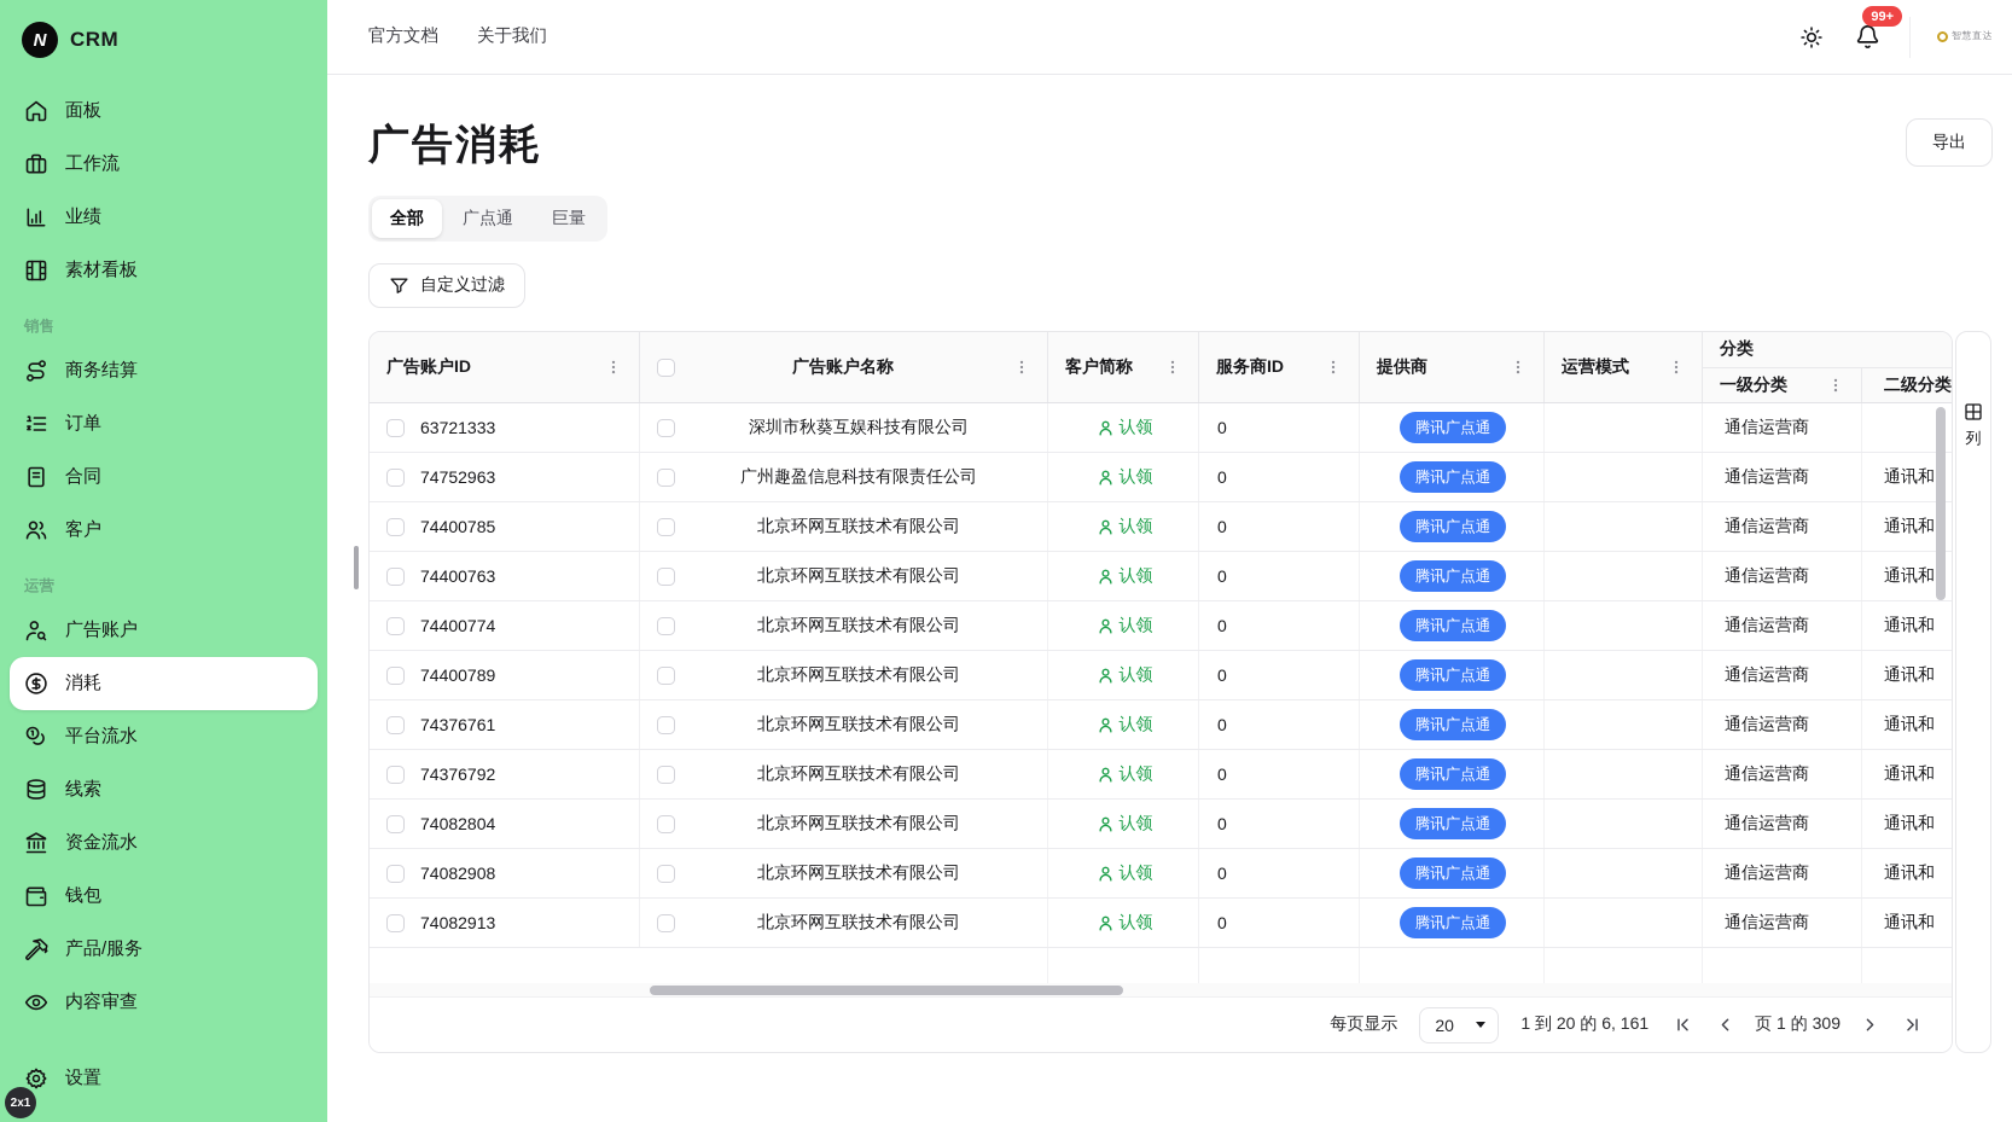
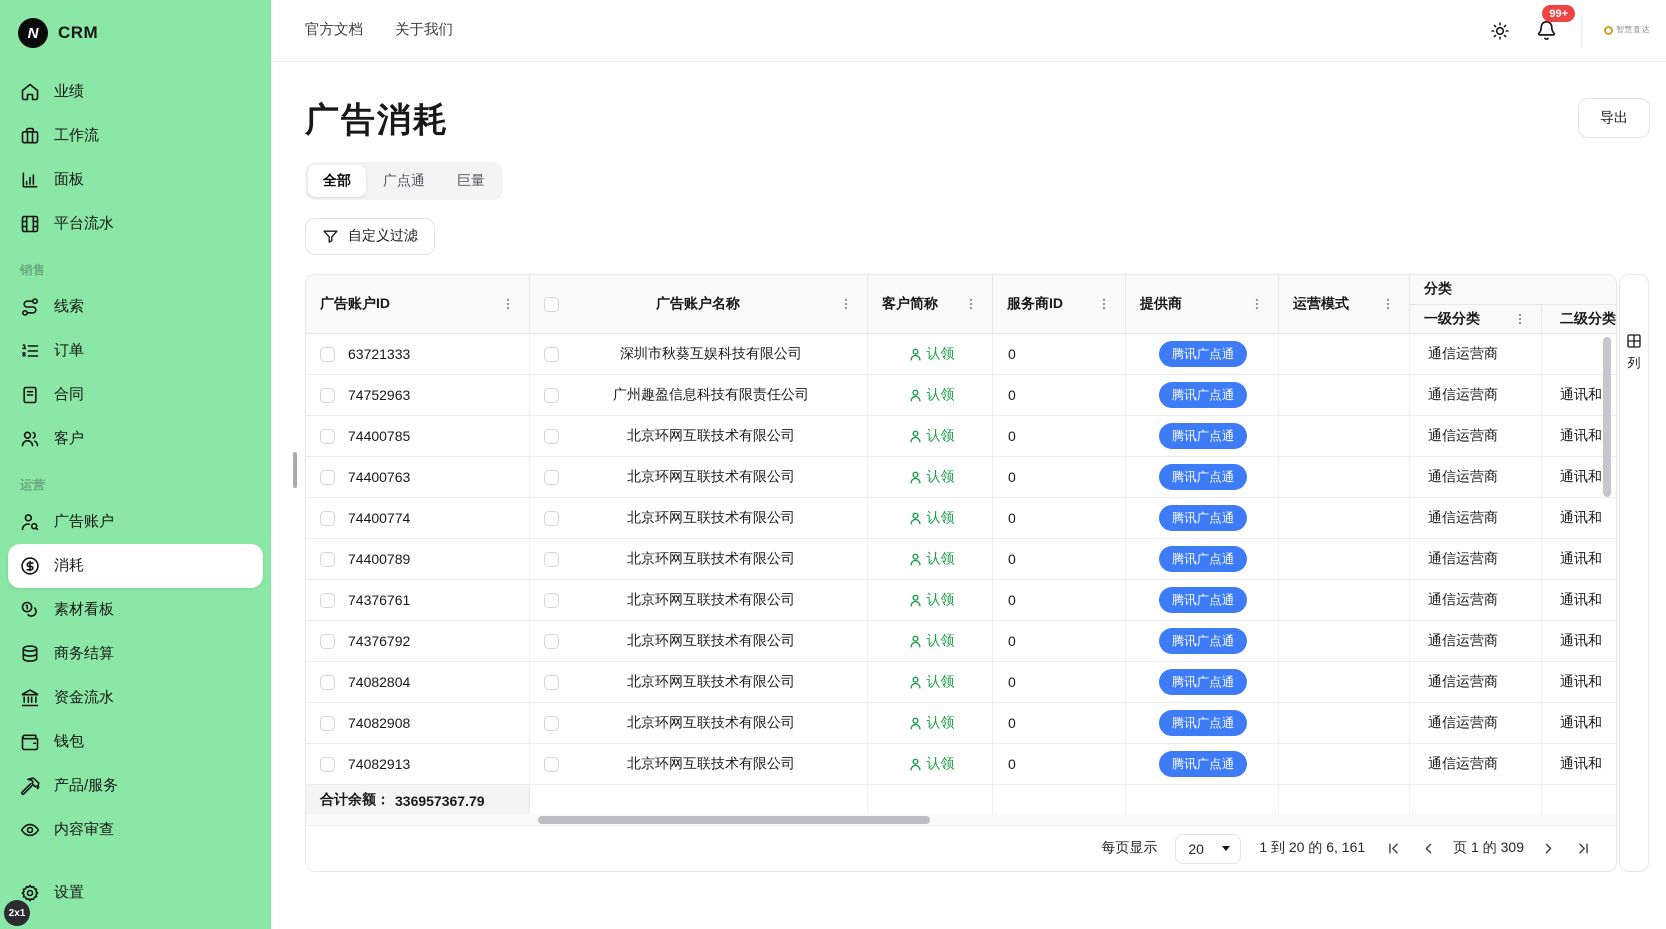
  N
  CRM
- 面板
+ 业绩
  工作流
- 业绩
+ 面板
- 素材看板
+ 平台流水
  销售
- 商务结算
+ 线索
  订单
  合同
  客户
  运营
  广告账户
  消耗
- 平台流水
+ 素材看板
- 线索
+ 商务结算
  资金流水
  钱包
  产品/服务
  内容审查
  设置
  2x1
  官方文档
  关于我们
  99+
  智慧直达
  广告消耗
  导出
  全部
  广点通
  巨量
  自定义过滤
  广告账户ID
  广告账户名称
  客户简称
  服务商ID
  提供商
  运营模式
  分类
  一级分类
  二级分类
  63721333
  深圳市秋葵互娱科技有限公司
  认领
  0
  腾讯广点通
  通信运营商
  74752963
  广州趣盈信息科技有限责任公司
  认领
  0
  腾讯广点通
  通信运营商
  通讯和
  74400785
  北京环网互联技术有限公司
  认领
  0
  腾讯广点通
  通信运营商
  通讯和
  74400763
  北京环网互联技术有限公司
  认领
  0
  腾讯广点通
  通信运营商
  通讯和
  74400774
  北京环网互联技术有限公司
  认领
  0
  腾讯广点通
  通信运营商
  通讯和
  74400789
  北京环网互联技术有限公司
  认领
  0
  腾讯广点通
  通信运营商
  通讯和
  74376761
  北京环网互联技术有限公司
  认领
  0
  腾讯广点通
  通信运营商
  通讯和
  74376792
  北京环网互联技术有限公司
  认领
  0
  腾讯广点通
  通信运营商
  通讯和
  74082804
  北京环网互联技术有限公司
  认领
  0
  腾讯广点通
  通信运营商
  通讯和
  74082908
  北京环网互联技术有限公司
  认领
  0
  腾讯广点通
  通信运营商
  通讯和
  74082913
  北京环网互联技术有限公司
  认领
  0
  腾讯广点通
  通信运营商
  通讯和
+ 合计余额：
+ 336957367.79
  每页显示
  20
  1 到 20 的 6, 161
  页 1 的 309
  列
